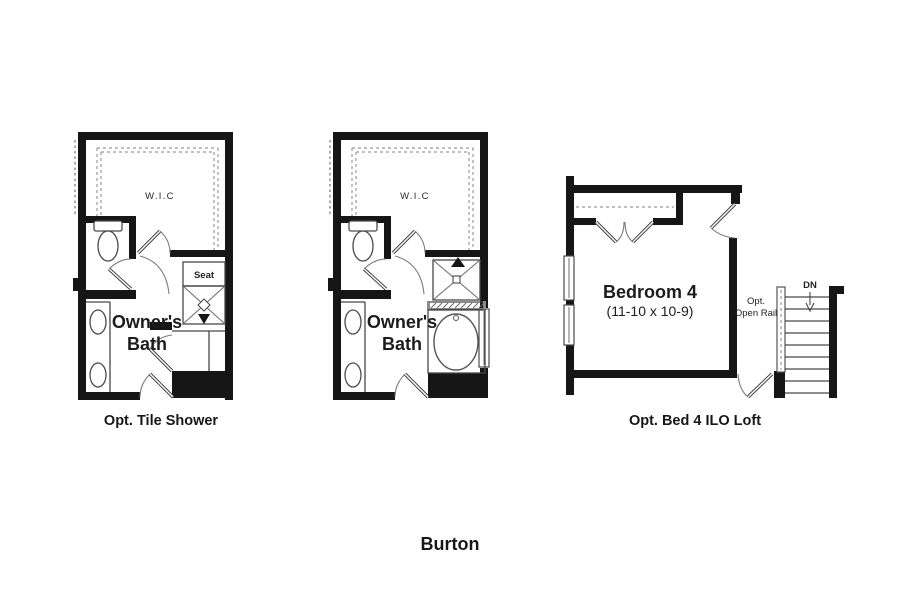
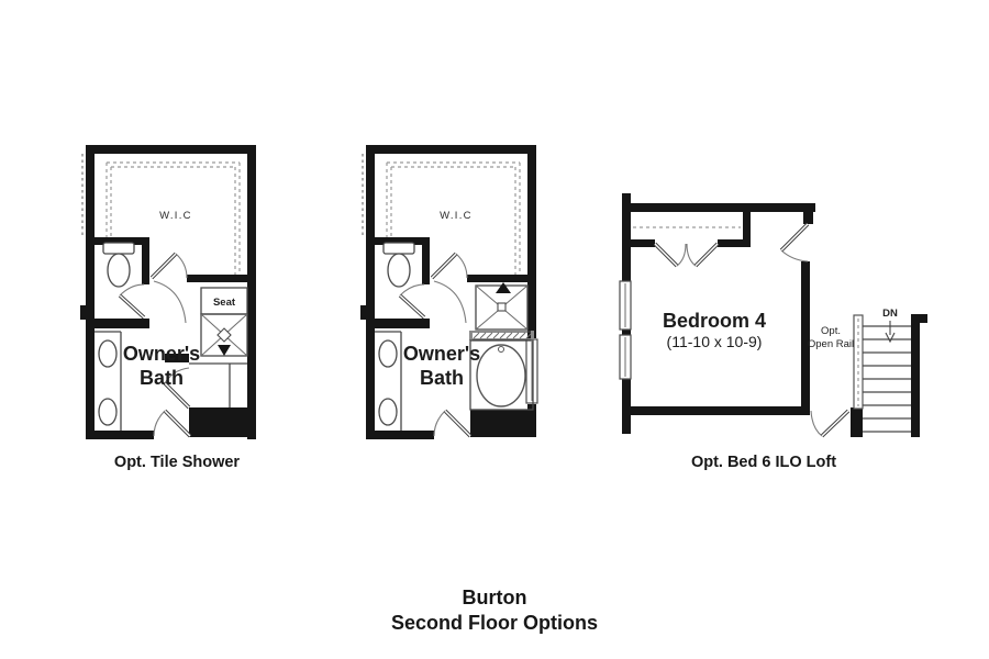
  W.I.C
  Seat
  Owner's
  Bath
  Opt. Tile Shower
  W.I.C
  Owner's
  Bath
  DN
  Opt.
  Open Rail
  Bedroom 4
  (11-10 x 10-9)
- Opt. Bed 4 ILO Loft
+ Opt. Bed 6 ILO Loft
  Burton
+ Second Floor Options
